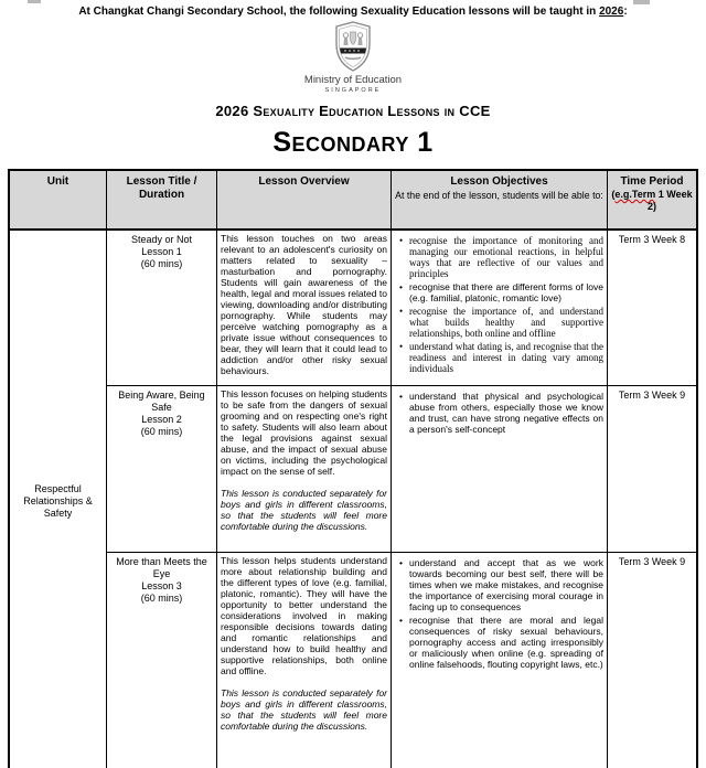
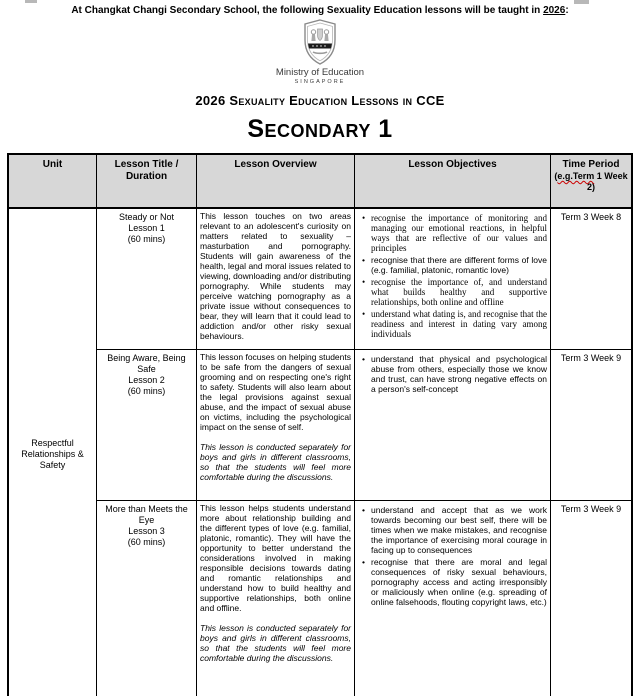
  At Changkat Changi Secondary School, the following Sexuality Education lessons will be taught in 2026:
  Ministry of Education
  2026 Sexuality Education Lessons in CCE
  Secondary 1
  Unit
  Lesson Title /
  Duration
  Lesson Overview
  Lesson Objectives
- At the end of the lesson, students will be able to:
  Time Period
  (e.g.Term 1 Week 2)
  Respectful Relationships & Safety
  Steady or Not
  Lesson 1
  (60 mins)
  This lesson touches on two areas relevant to an adolescent's curiosity on matters related to sexuality – masturbation and pornography. Students will gain awareness of the health, legal and moral issues related to viewing, downloading and/or distributing pornography. While students may perceive watching pornography as a private issue without consequences to bear, they will learn that it could lead to addiction and/or other risky sexual behaviours.
  recognise the importance of monitoring and managing our emotional reactions, in helpful ways that are reflective of our values and principles
  recognise that there are different forms of love (e.g. familial, platonic, romantic love)
  recognise the importance of, and understand what builds healthy and supportive relationships, both online and offline
  understand what dating is, and recognise that the readiness and interest in dating vary among individuals
  Term 3 Week 8
  Being Aware, Being Safe
  Lesson 2
  (60 mins)
  This lesson focuses on helping students to be safe from the dangers of sexual grooming and on respecting one's right to safety. Students will also learn about the legal provisions against sexual abuse, and the impact of sexual abuse on victims, including the psychological impact on the sense of self.
  This lesson is conducted separately for boys and girls in different classrooms, so that the students will feel more comfortable during the discussions.
  understand that physical and psychological abuse from others, especially those we know and trust, can have strong negative effects on a person's self-concept
  Term 3 Week 9
  More than Meets the Eye
  Lesson 3
  (60 mins)
  This lesson helps students understand more about relationship building and the different types of love (e.g. familial, platonic, romantic). They will have the opportunity to better understand the considerations involved in making responsible decisions towards dating and romantic relationships and understand how to build healthy and supportive relationships, both online and offline.
  This lesson is conducted separately for boys and girls in different classrooms, so that the students will feel more comfortable during the discussions.
  understand and accept that as we work towards becoming our best self, there will be times when we make mistakes, and recognise the importance of exercising moral courage in facing up to consequences
  recognise that there are moral and legal consequences of risky sexual behaviours, pornography access and acting irresponsibly or maliciously when online (e.g. spreading of online falsehoods, flouting copyright laws, etc.)
  Term 3 Week 9
